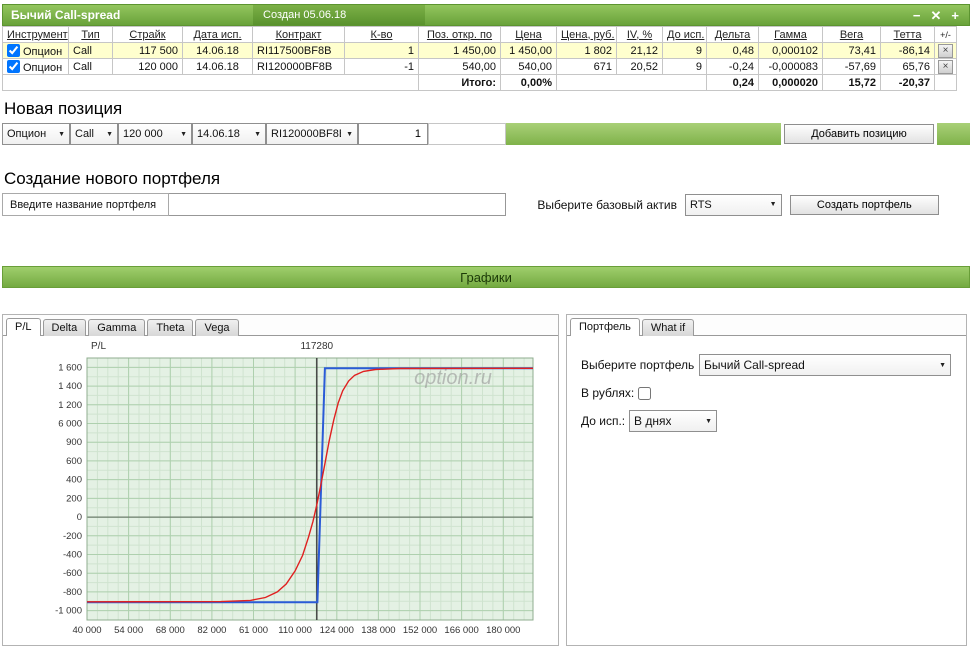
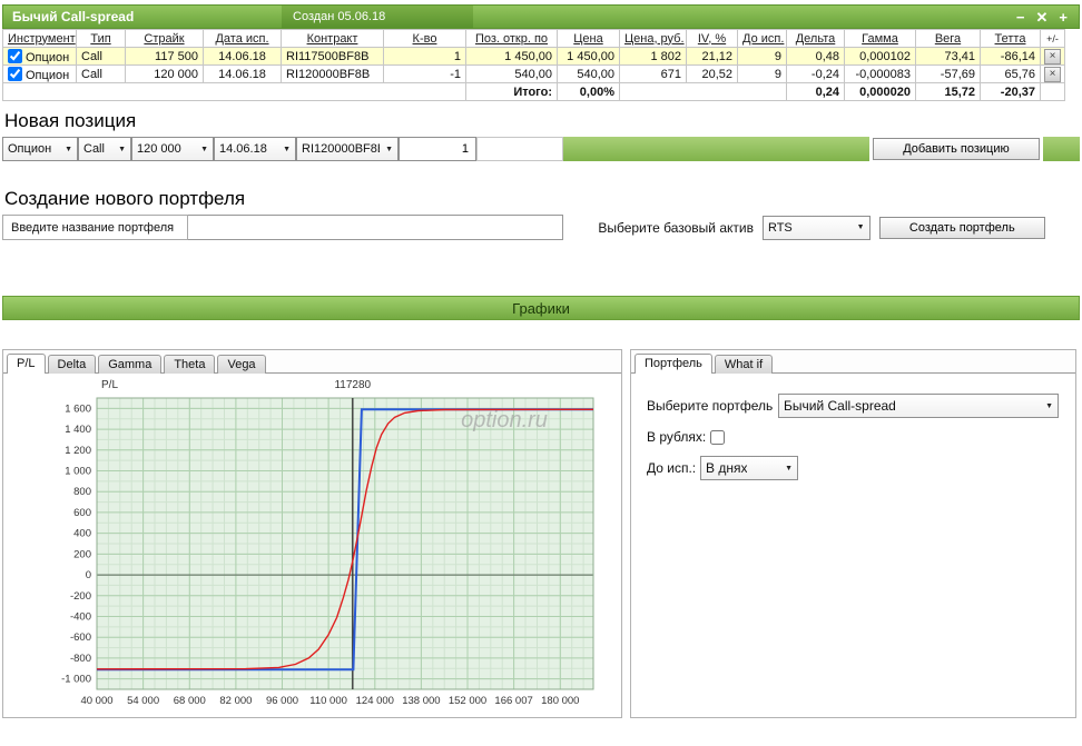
  Бычий Call-spread
  Создан 05.06.18
  −
  ✕
  +
  Инструмент	Тип	Страйк	Дата исп.	Контракт	К-во	Поз. откр. по	Цена	Цена, руб.	IV, %	До исп.	Дельта	Гамма	Вега	Тетта	+/-
  Опцион	Call	117 500	14.06.18	RI117500BF8B	1	1 450,00	1 450,00	1 802	21,12	9	0,48	0,000102	73,41	-86,14	×
  Опцион	Call	120 000	14.06.18	RI120000BF8B	-1	540,00	540,00	671	20,52	9	-0,24	-0,000083	-57,69	65,76	×
  	Итого:	0,00%		0,24	0,000020	15,72	-20,37
  Новая позиция
  Опцион
  Call
  120 000
  14.06.18
  RI120000BF8
  1
  Добавить позицию
  Создание нового портфеля
  Введите название портфеля
  Выберите базовый актив
  RTS
  Создать портфель
  Графики
  P/L
  Delta
  Gamma
  Theta
  Vega
  option.ru
  117280
  P/L
  -1 000
  -800
  -600
  -400
  -200
  0
  200
  400
  600
- 900
+ 800
- 6 000
+ 1 000
  1 200
  1 400
  1 600
  40 000
  54 000
  68 000
  82 000
- 61 000
+ 96 000
  110 000
  124 000
  138 000
  152 000
- 166 000
+ 166 007
  180 000
  Портфель
  What if
  Выберите портфель
  Бычий Call-spread
  В рублях:
  До исп.:
  В днях
